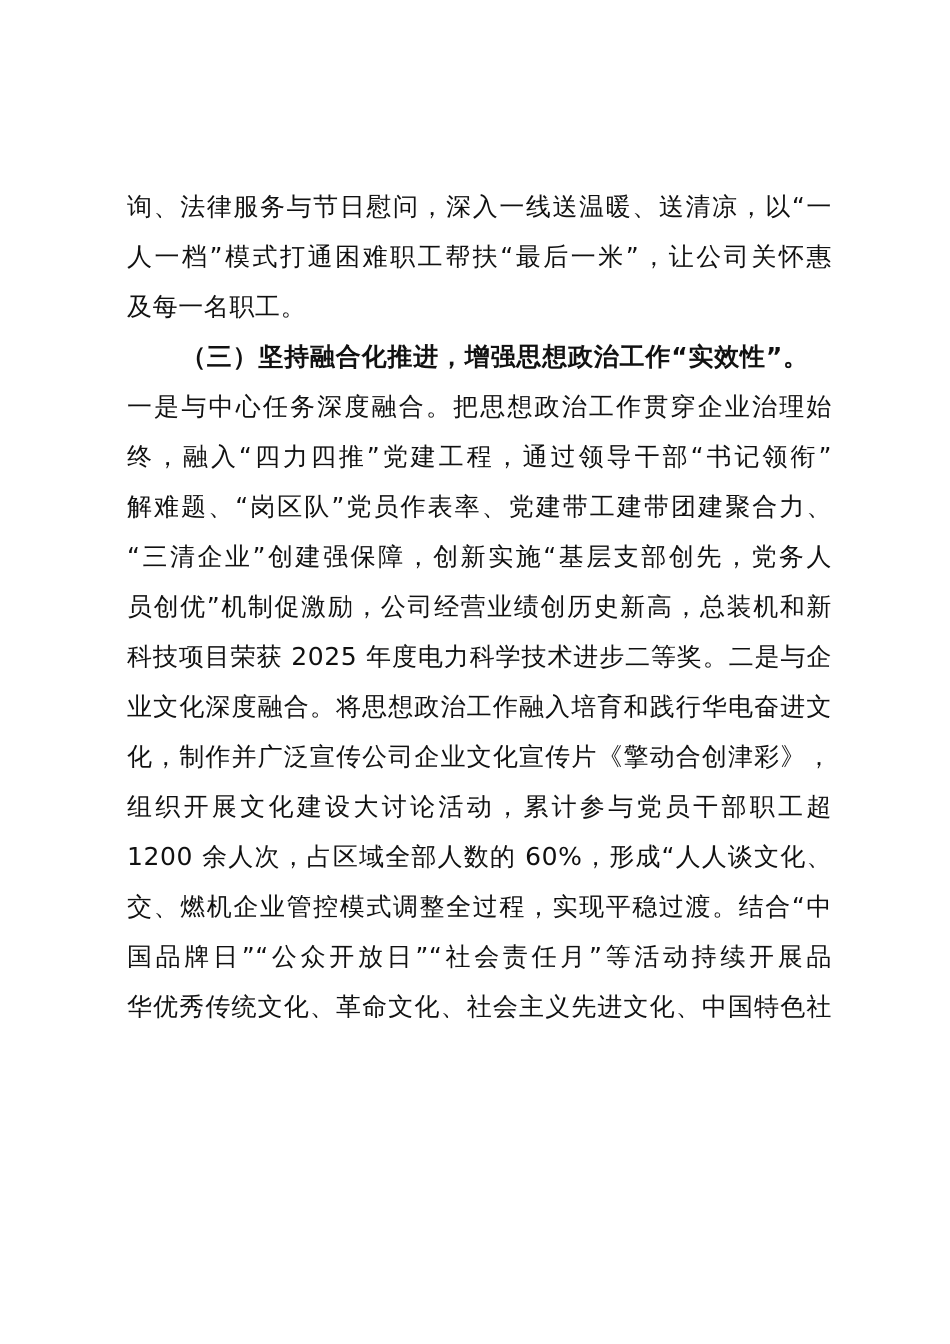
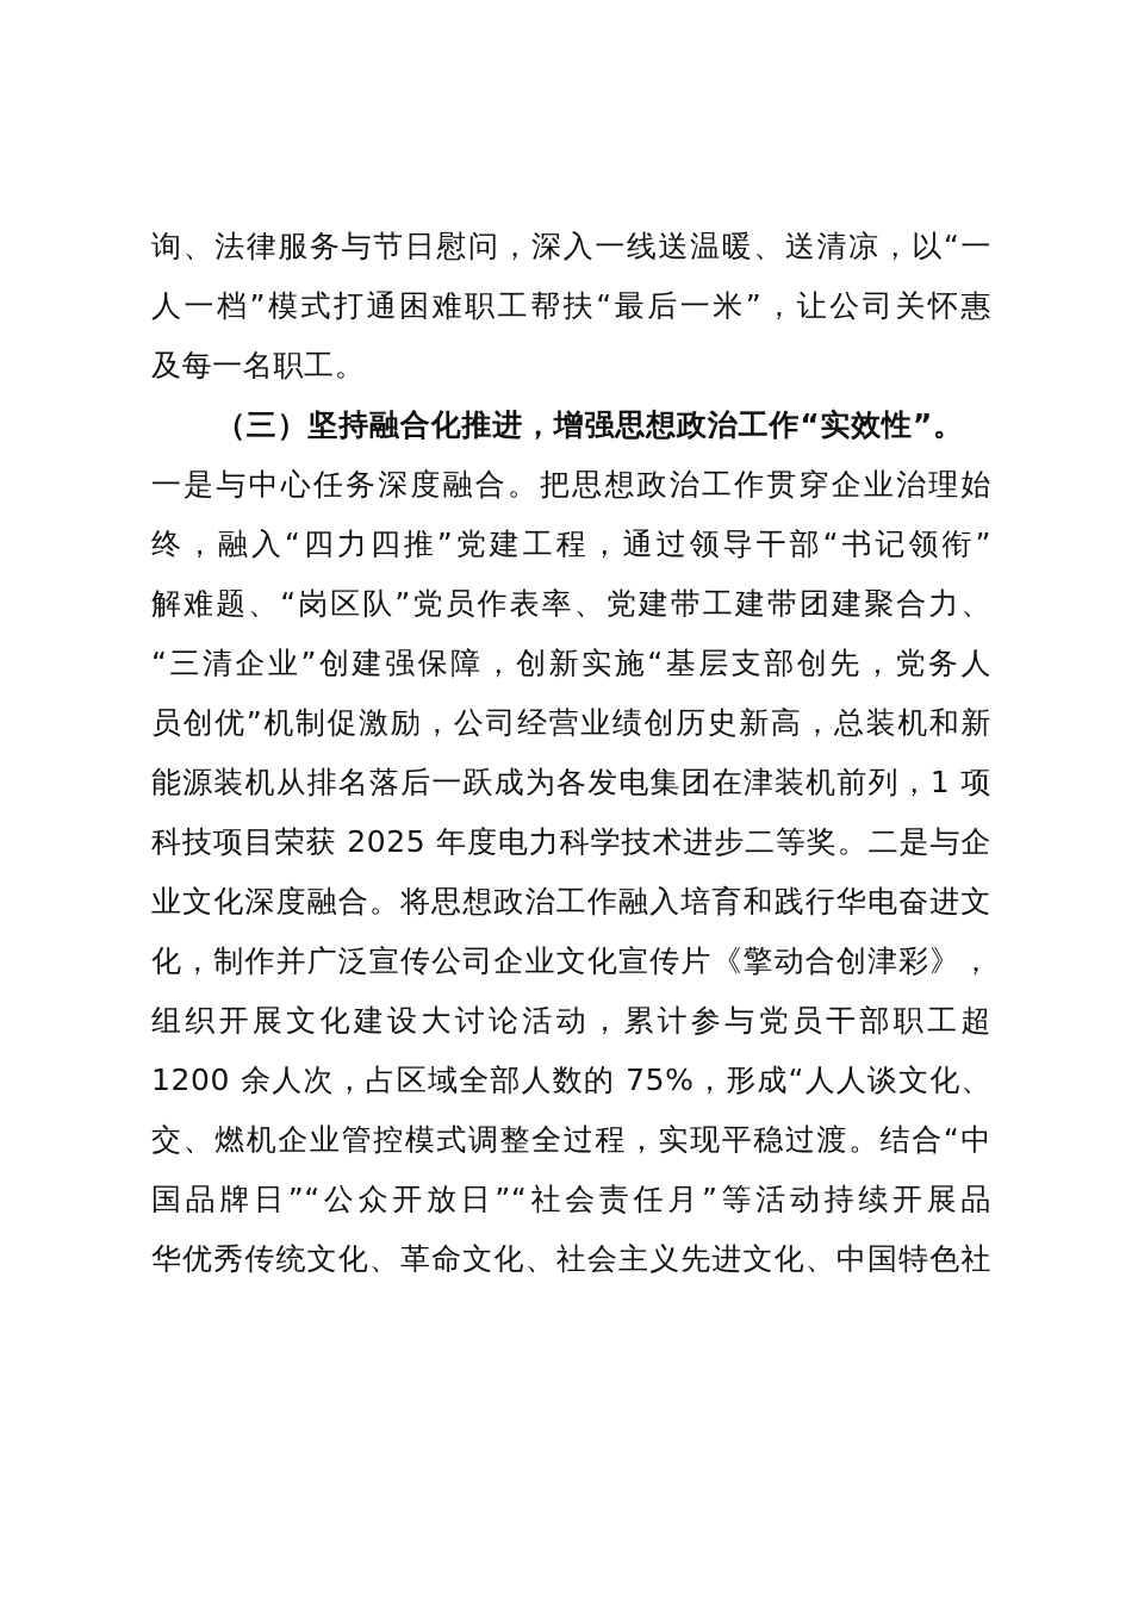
  询、法律服务与节日慰问，深入一线送温暖、送清凉，以“一
  人一档”模式打通困难职工帮扶“最后一米”，让公司关怀惠
  及每一名职工。
  （三）坚持融合化推进，增强思想政治工作“实效性”。
  一是与中心任务深度融合。把思想政治工作贯穿企业治理始
  终，融入“四力四推”党建工程，通过领导干部“书记领衔”
  解难题、“岗区队”党员作表率、党建带工建带团建聚合力、
  “三清企业”创建强保障，创新实施“基层支部创先，党务人
  员创优”机制促激励，公司经营业绩创历史新高，总装机和新
+ 能源装机从排名落后一跃成为各发电集团在津装机前列，1 项
  科技项目荣获 2025 年度电力科学技术进步二等奖。二是与企
  业文化深度融合。将思想政治工作融入培育和践行华电奋进文
  化，制作并广泛宣传公司企业文化宣传片《擎动合创津彩》，
  组织开展文化建设大讨论活动，累计参与党员干部职工超
- 1200 余人次，占区域全部人数的 60%，形成“人人谈文化、
+ 1200 余人次，占区域全部人数的 75%，形成“人人谈文化、
  交、燃机企业管控模式调整全过程，实现平稳过渡。结合“中
  国品牌日”“公众开放日”“社会责任月”等活动持续开展品
  华优秀传统文化、革命文化、社会主义先进文化、中国特色社
